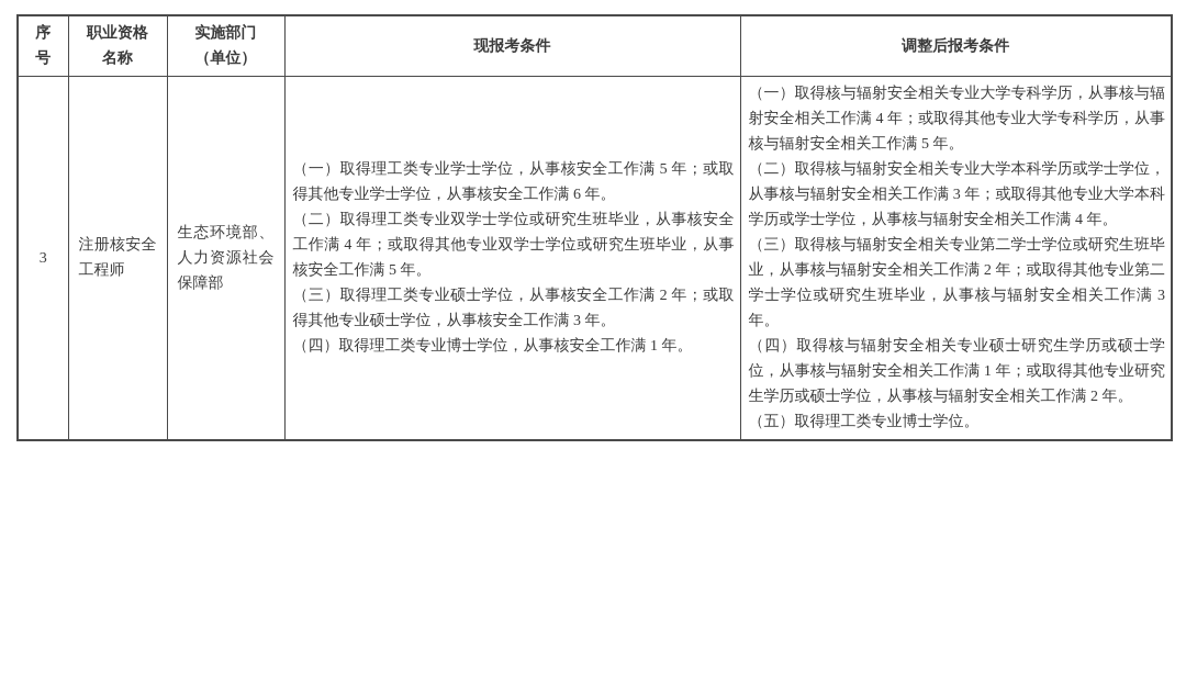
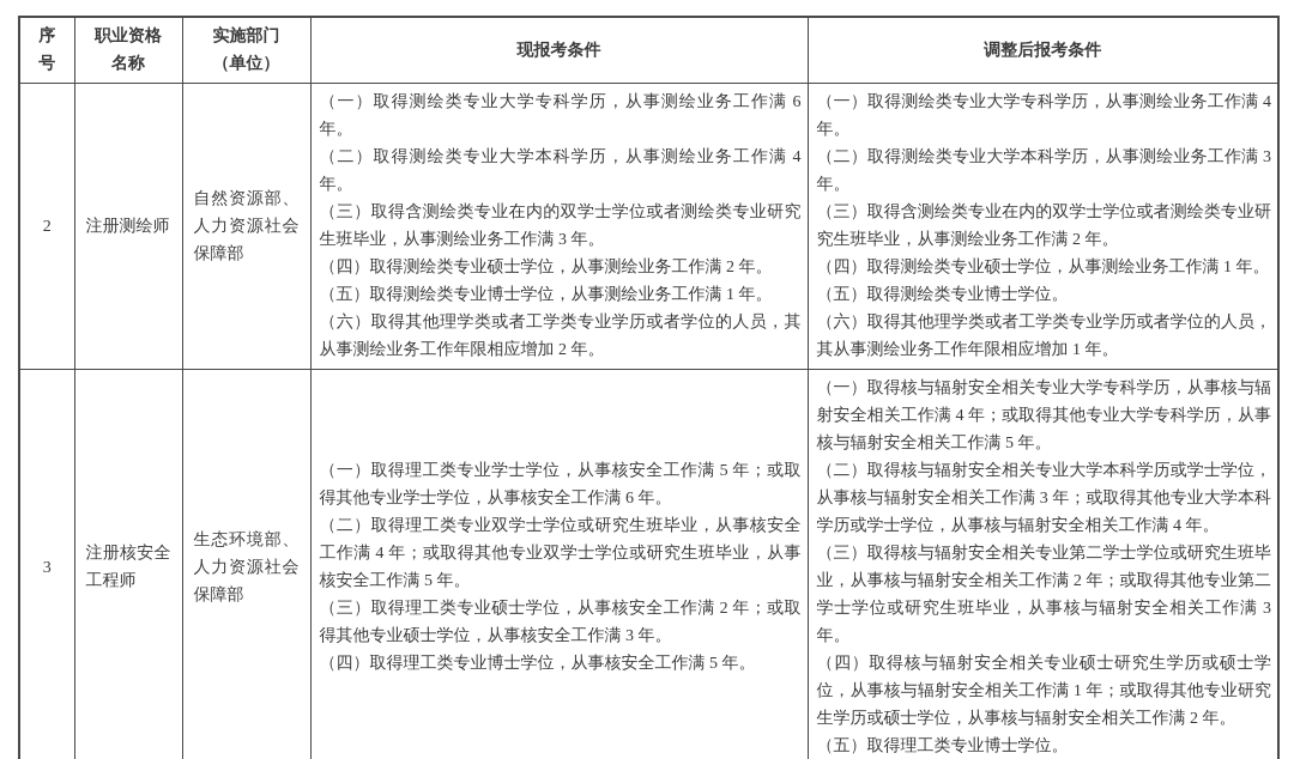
  序 号	职业资格 名称	实施部门 （单位）	现报考条件	调整后报考条件
+ 2	注册测绘师	自然资源部、人力资源社会保障部	（一）取得测绘类专业大学专科学历，从事测绘业务工作满 6 年。 （二）取得测绘类专业大学本科学历，从事测绘业务工作满 4 年。 （三）取得含测绘类专业在内的双学士学位或者测绘类专业研究生班毕业，从事测绘业务工作满 3 年。 （四）取得测绘类专业硕士学位，从事测绘业务工作满 2 年。 （五）取得测绘类专业博士学位，从事测绘业务工作满 1 年。 （六）取得其他理学类或者工学类专业学历或者学位的人员，其从事测绘业务工作年限相应增加 2 年。	（一）取得测绘类专业大学专科学历，从事测绘业务工作满 4 年。 （二）取得测绘类专业大学本科学历，从事测绘业务工作满 3 年。 （三）取得含测绘类专业在内的双学士学位或者测绘类专业研究生班毕业，从事测绘业务工作满 2 年。 （四）取得测绘类专业硕士学位，从事测绘业务工作满 1 年。 （五）取得测绘类专业博士学位。 （六）取得其他理学类或者工学类专业学历或者学位的人员，其从事测绘业务工作年限相应增加 1 年。
- 3	注册核安全工程师	生态环境部、人力资源社会保障部	（一）取得理工类专业学士学位，从事核安全工作满 5 年；或取得其他专业学士学位，从事核安全工作满 6 年。 （二）取得理工类专业双学士学位或研究生班毕业，从事核安全工作满 4 年；或取得其他专业双学士学位或研究生班毕业，从事核安全工作满 5 年。 （三）取得理工类专业硕士学位，从事核安全工作满 2 年；或取得其他专业硕士学位，从事核安全工作满 3 年。 （四）取得理工类专业博士学位，从事核安全工作满 1 年。	（一）取得核与辐射安全相关专业大学专科学历，从事核与辐射安全相关工作满 4 年；或取得其他专业大学专科学历，从事核与辐射安全相关工作满 5 年。 （二）取得核与辐射安全相关专业大学本科学历或学士学位，从事核与辐射安全相关工作满 3 年；或取得其他专业大学本科学历或学士学位，从事核与辐射安全相关工作满 4 年。 （三）取得核与辐射安全相关专业第二学士学位或研究生班毕业，从事核与辐射安全相关工作满 2 年；或取得其他专业第二学士学位或研究生班毕业，从事核与辐射安全相关工作满 3 年。 （四）取得核与辐射安全相关专业硕士研究生学历或硕士学位，从事核与辐射安全相关工作满 1 年；或取得其他专业研究生学历或硕士学位，从事核与辐射安全相关工作满 2 年。 （五）取得理工类专业博士学位。
+ 3	注册核安全工程师	生态环境部、人力资源社会保障部	（一）取得理工类专业学士学位，从事核安全工作满 5 年；或取得其他专业学士学位，从事核安全工作满 6 年。 （二）取得理工类专业双学士学位或研究生班毕业，从事核安全工作满 4 年；或取得其他专业双学士学位或研究生班毕业，从事核安全工作满 5 年。 （三）取得理工类专业硕士学位，从事核安全工作满 2 年；或取得其他专业硕士学位，从事核安全工作满 3 年。 （四）取得理工类专业博士学位，从事核安全工作满 5 年。	（一）取得核与辐射安全相关专业大学专科学历，从事核与辐射安全相关工作满 4 年；或取得其他专业大学专科学历，从事核与辐射安全相关工作满 5 年。 （二）取得核与辐射安全相关专业大学本科学历或学士学位，从事核与辐射安全相关工作满 3 年；或取得其他专业大学本科学历或学士学位，从事核与辐射安全相关工作满 4 年。 （三）取得核与辐射安全相关专业第二学士学位或研究生班毕业，从事核与辐射安全相关工作满 2 年；或取得其他专业第二学士学位或研究生班毕业，从事核与辐射安全相关工作满 3 年。 （四）取得核与辐射安全相关专业硕士研究生学历或硕士学位，从事核与辐射安全相关工作满 1 年；或取得其他专业研究生学历或硕士学位，从事核与辐射安全相关工作满 2 年。 （五）取得理工类专业博士学位。
